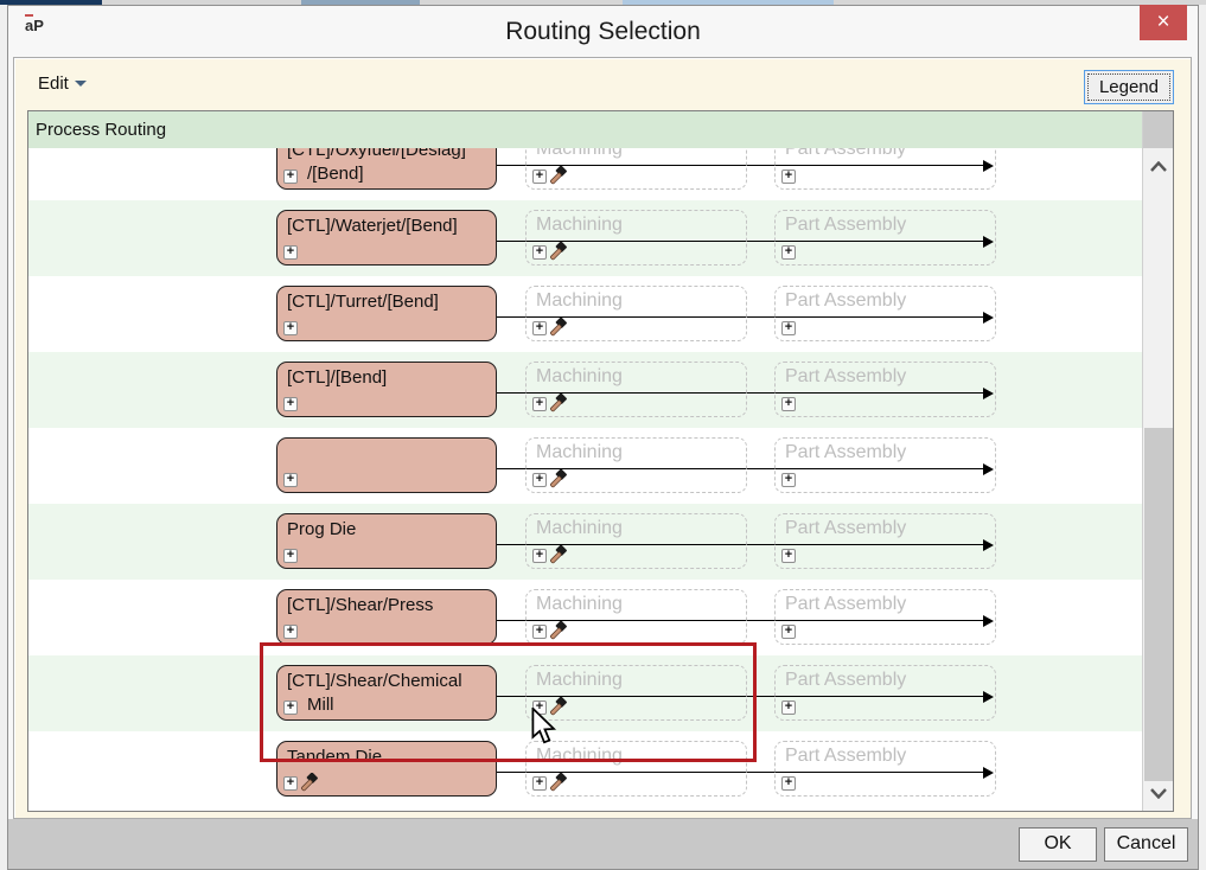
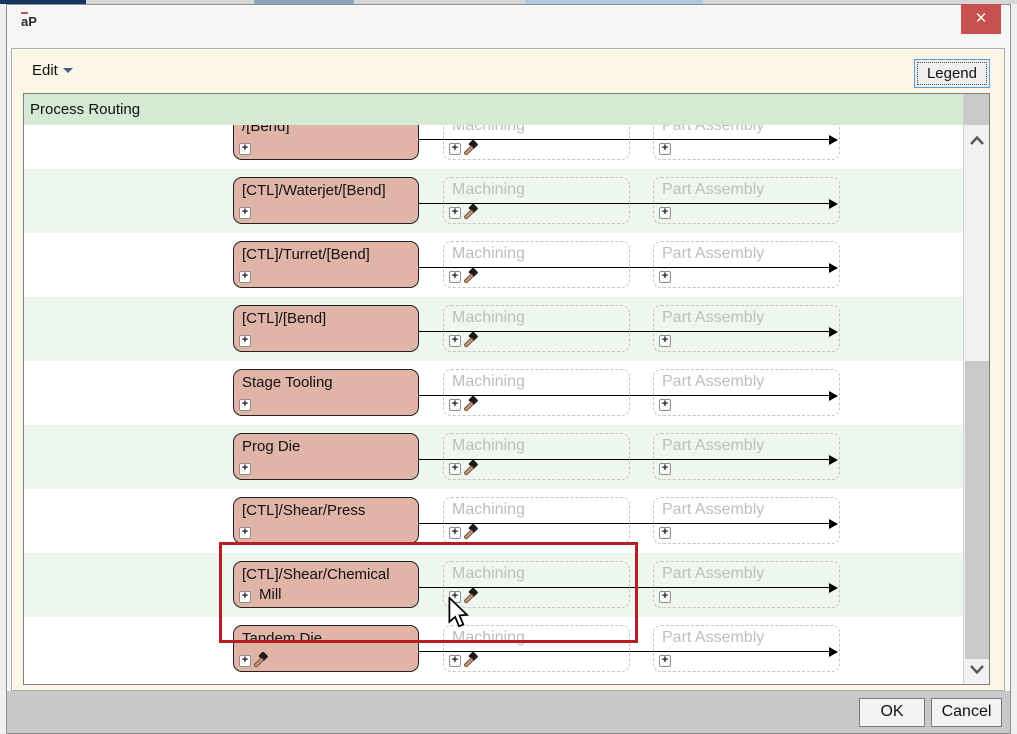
  aP
- Routing Selection
  ×
  Edit
  Legend
  Process Routing
- [CTL]/Oxyfuel/[Deslag]
  /[Bend]
  +
  Machining
  +
  Part Assembly
  +
  [CTL]/Waterjet/[Bend]
  +
  Machining
  +
  Part Assembly
  +
  [CTL]/Turret/[Bend]
  +
  Machining
  +
  Part Assembly
  +
  [CTL]/[Bend]
  +
  Machining
  +
  Part Assembly
  +
+ Stage Tooling
  +
  Machining
  +
  Part Assembly
  +
  Prog Die
  +
  Machining
  +
  Part Assembly
  +
  [CTL]/Shear/Press
  +
  Machining
  +
  Part Assembly
  +
  [CTL]/Shear/Chemical
  Mill
  +
  Machining
  +
  Part Assembly
  +
  Tandem Die
  +
  Machining
  +
  Part Assembly
  +
  OK
  Cancel
